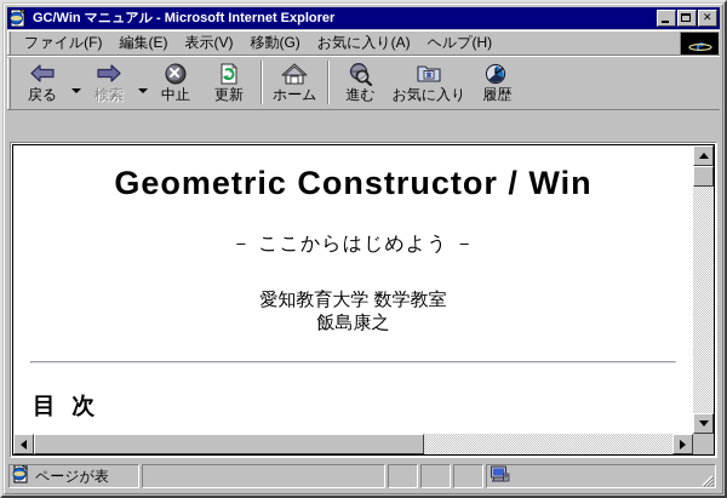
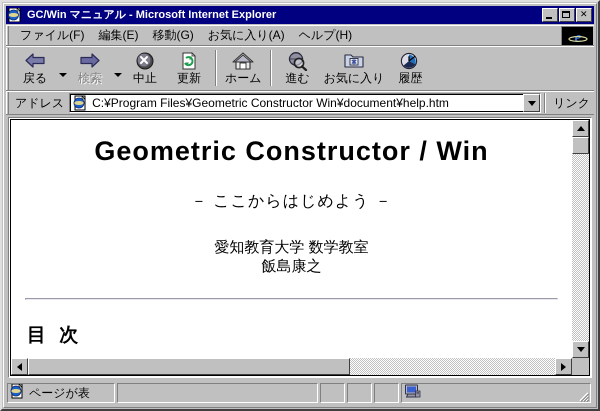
  GC/Win マニュアル - Microsoft Internet Explorer
  ファイル(F)
  編集(E)
- 表示(V)
  移動(G)
  お気に入り(A)
  ヘルプ(H)
  e
  戻る
  検索
  中止
  更新
  ホーム
  進む
  お気に入り
  履歴
+ アドレス
+ C:¥Program Files¥Geometric Constructor Win¥document¥help.htm
+ リンク
  Geometric Constructor / Win
  － ここからはじめよう －
  愛知教育大学 数学教室
  飯島康之
  目 次
  ページが表
